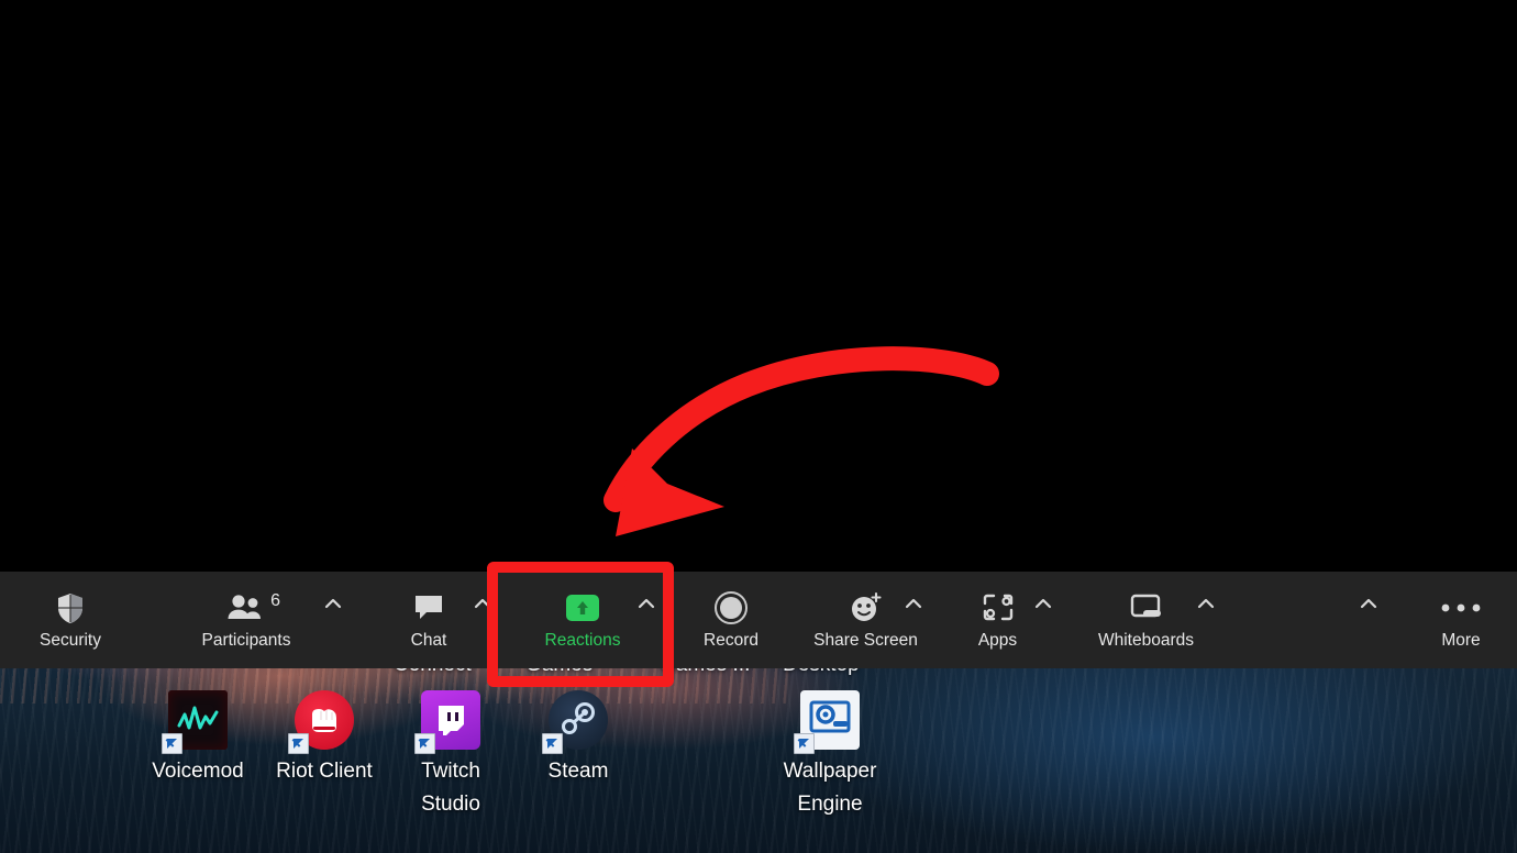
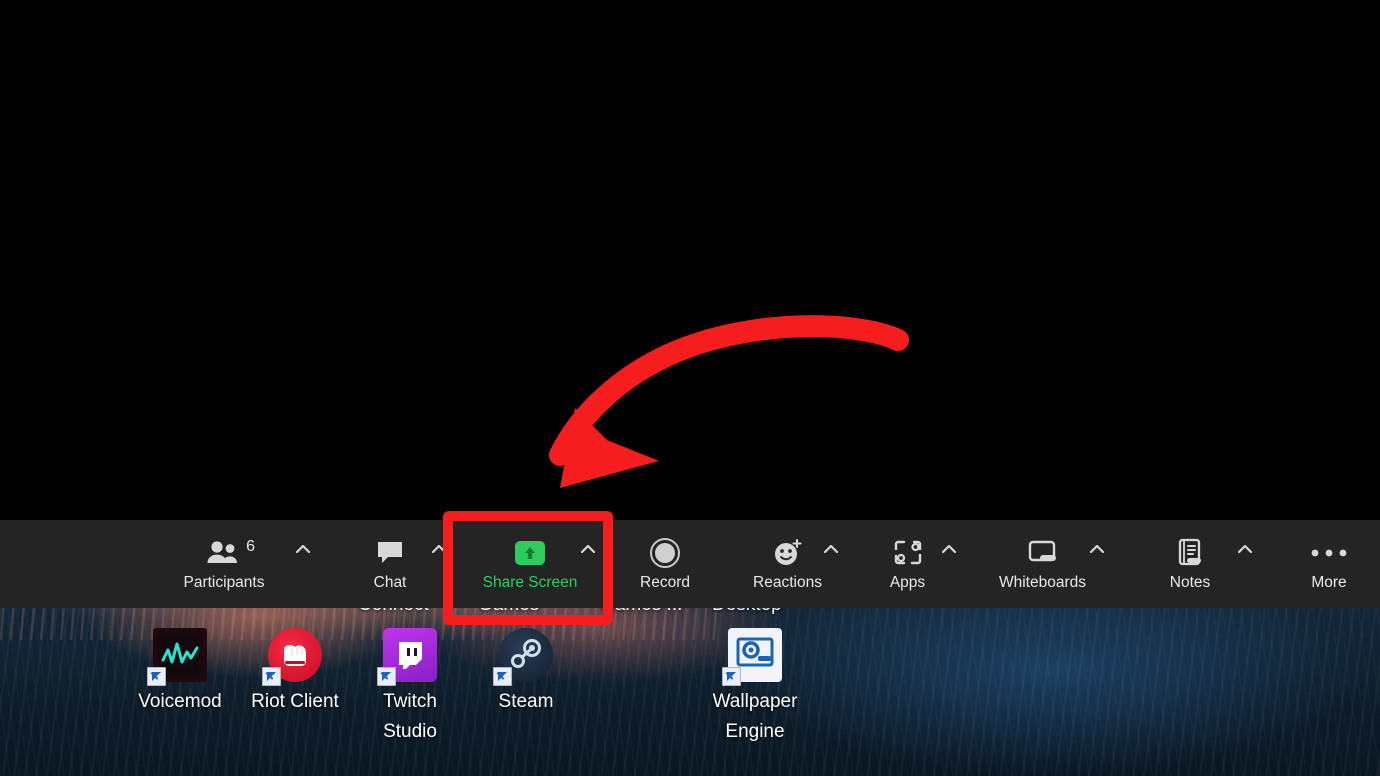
  Voicemod
  Riot Client
  Twitch
  Studio
  Steam
  Wallpaper
  Engine
- Security
  6
  Participants
  Chat
- Reactions
+ Share Screen
  Record
- Share Screen
+ Reactions
  Apps
  Whiteboards
+ Notes
  More
